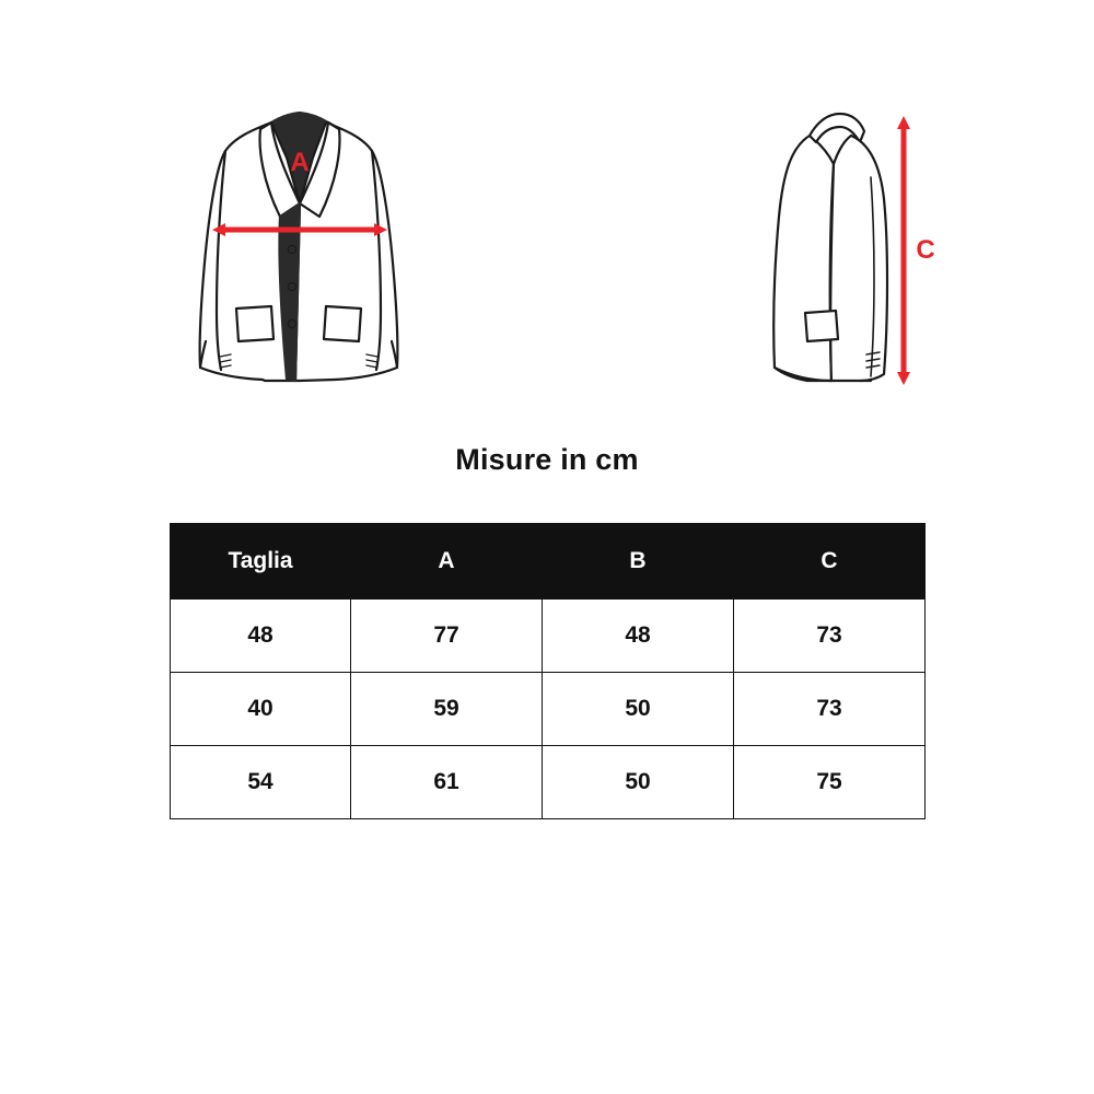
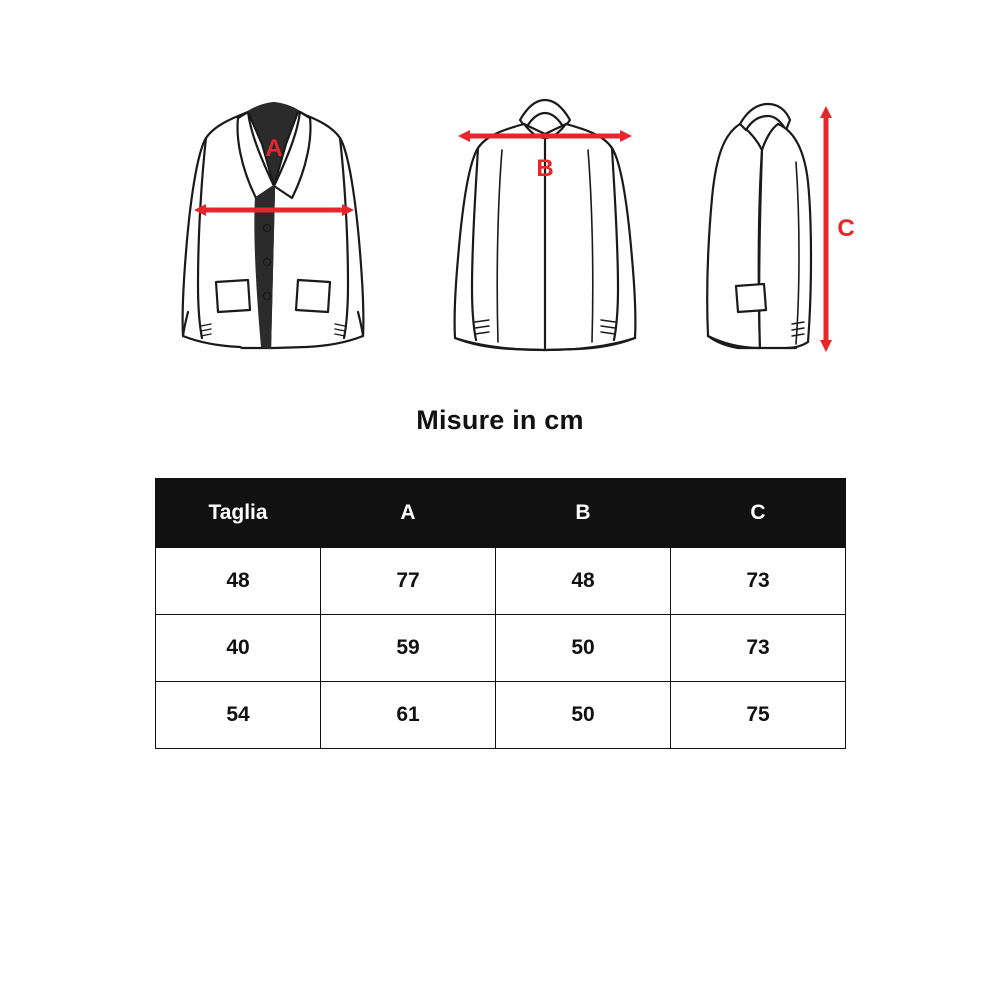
  A
+ B
  C
  Misure in cm
  Taglia	A	B	C
  48	77	48	73
  40	59	50	73
  54	61	50	75
